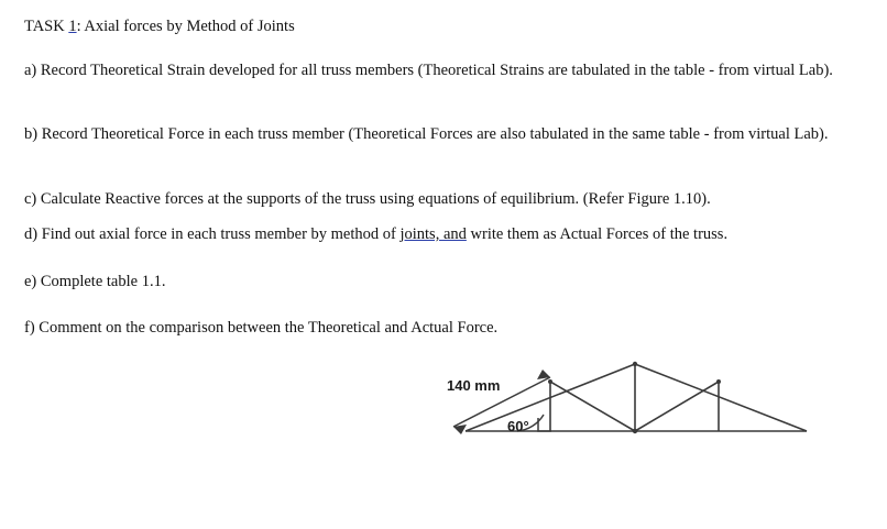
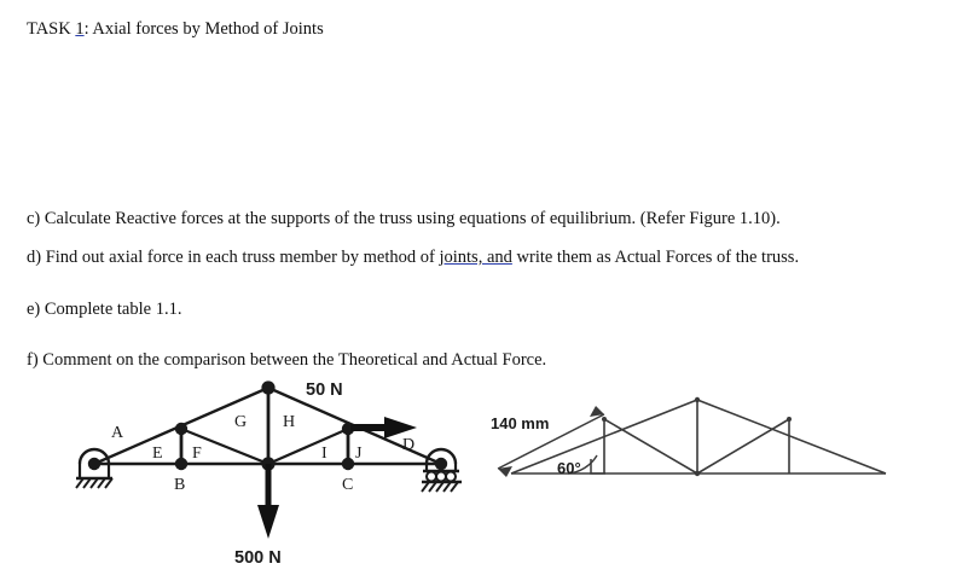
  TASK 1: Axial forces by Method of Joints
- a) Record Theoretical Strain developed for all truss members (Theoretical Strains are tabulated in the table - from virtual Lab).
- b) Record Theoretical Force in each truss member (Theoretical Forces are also tabulated in the same table - from virtual Lab).
  c) Calculate Reactive forces at the supports of the truss using equations of equilibrium. (Refer Figure 1.10).
  d) Find out axial force in each truss member by method of joints, and write them as Actual Forces of the truss.
  e) Complete table 1.1.
  f) Comment on the comparison between the Theoretical and Actual Force.
+ A
+ B
+ C
+ D
+ E
+ F
+ G
+ H
+ I
+ J
+ 50 N
+ 500 N
  140 mm
  60°
